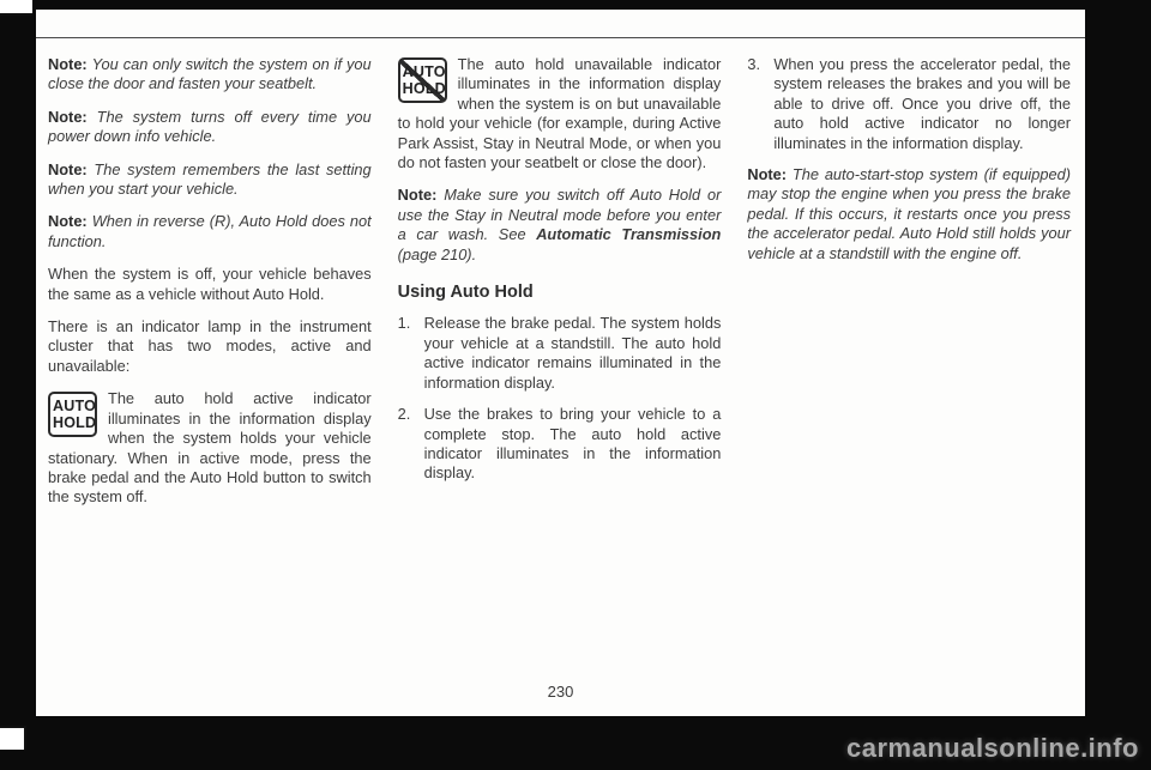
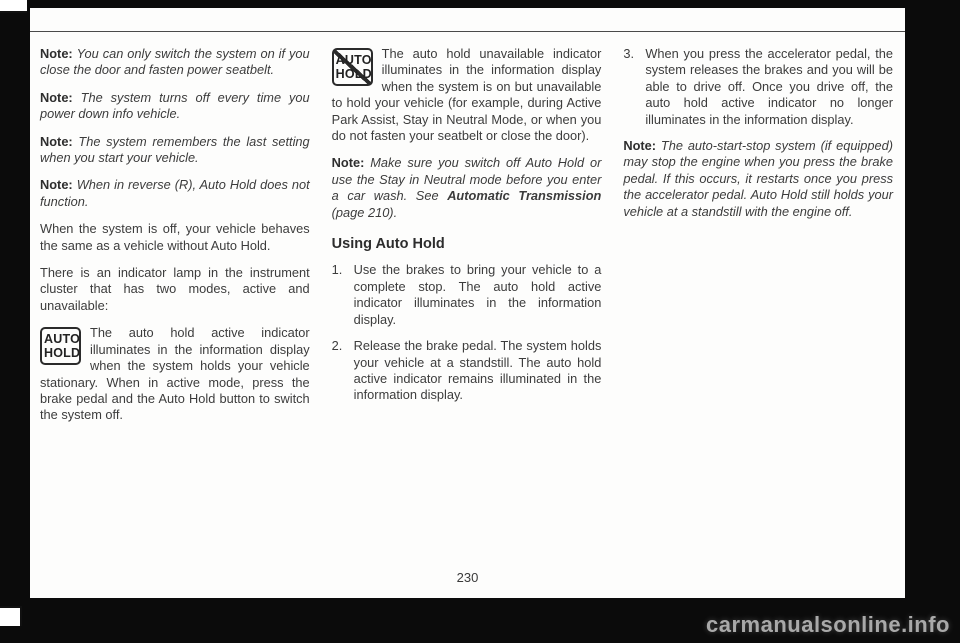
- Note: You can only switch the system on if you close the door and fasten your seatbelt.
+ Note: You can only switch the system on if you close the door and fasten power seatbelt.
  Note: The system turns off every time you power down info vehicle.
  Note: The system remembers the last setting when you start your vehicle.
  Note: When in reverse (R), Auto Hold does not function.
  When the system is off, your vehicle behaves the same as a vehicle without Auto Hold.
  There is an indicator lamp in the instrument cluster that has two modes, active and unavailable:
  AUTO
  HOLD
  The auto hold active indicator illuminates in the information display when the system holds your vehicle stationary. When in active mode, press the brake pedal and the Auto Hold button to switch the system off.
  AUTO
  HOLD
  The auto hold unavailable indicator illuminates in the information display when the system is on but unavailable to hold your vehicle (for example, during Active Park Assist, Stay in Neutral Mode, or when you do not fasten your seatbelt or close the door).
  Note: Make sure you switch off Auto Hold or use the Stay in Neutral mode before you enter a car wash. See Automatic Transmission (page 210).
  Using Auto Hold
  1.
- Release the brake pedal. The system holds your vehicle at a standstill. The auto hold active indicator remains illuminated in the information display.
+ Use the brakes to bring your vehicle to a complete stop. The auto hold active indicator illuminates in the information display.
  2.
- Use the brakes to bring your vehicle to a complete stop. The auto hold active indicator illuminates in the information display.
+ Release the brake pedal. The system holds your vehicle at a standstill. The auto hold active indicator remains illuminated in the information display.
  3.
  When you press the accelerator pedal, the system releases the brakes and you will be able to drive off. Once you drive off, the auto hold active indicator no longer illuminates in the information display.
  Note: The auto-start-stop system (if equipped) may stop the engine when you press the brake pedal. If this occurs, it restarts once you press the accelerator pedal. Auto Hold still holds your vehicle at a standstill with the engine off.
  230
  carmanualsonline.info
